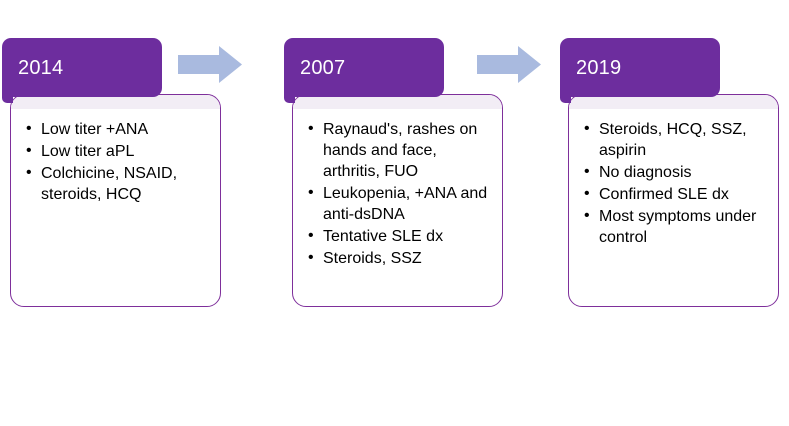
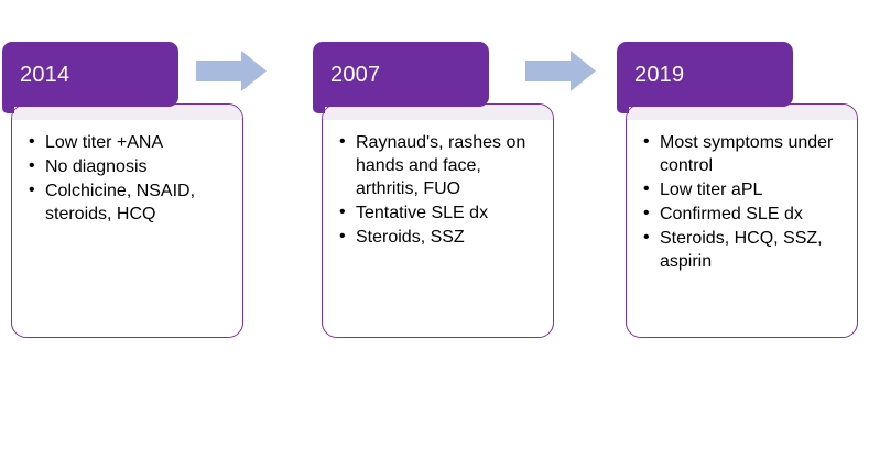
  Low titer +ANA
- Low titer aPL
+ No diagnosis
  Colchicine, NSAID, steroids, HCQ
  2014
  Raynaud's, rashes on hands and face, arthritis, FUO
- Leukopenia, +ANA and anti-dsDNA
  Tentative SLE dx
  Steroids, SSZ
  2007
- Steroids, HCQ, SSZ, aspirin
+ Most symptoms under control
- No diagnosis
+ Low titer aPL
  Confirmed SLE dx
- Most symptoms under control
+ Steroids, HCQ, SSZ, aspirin
  2019
